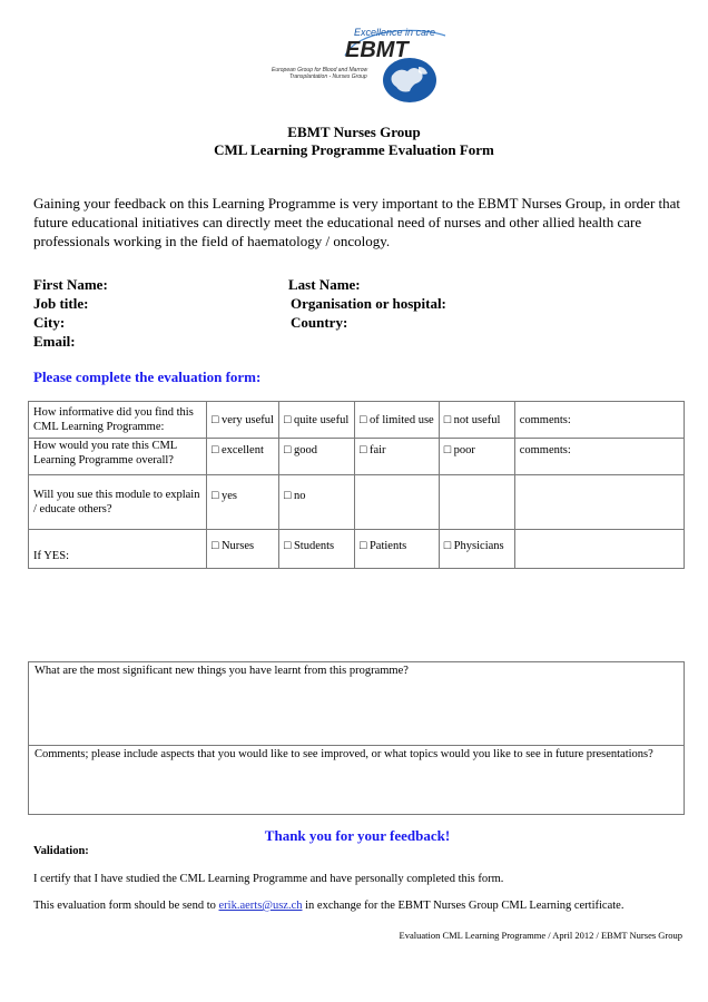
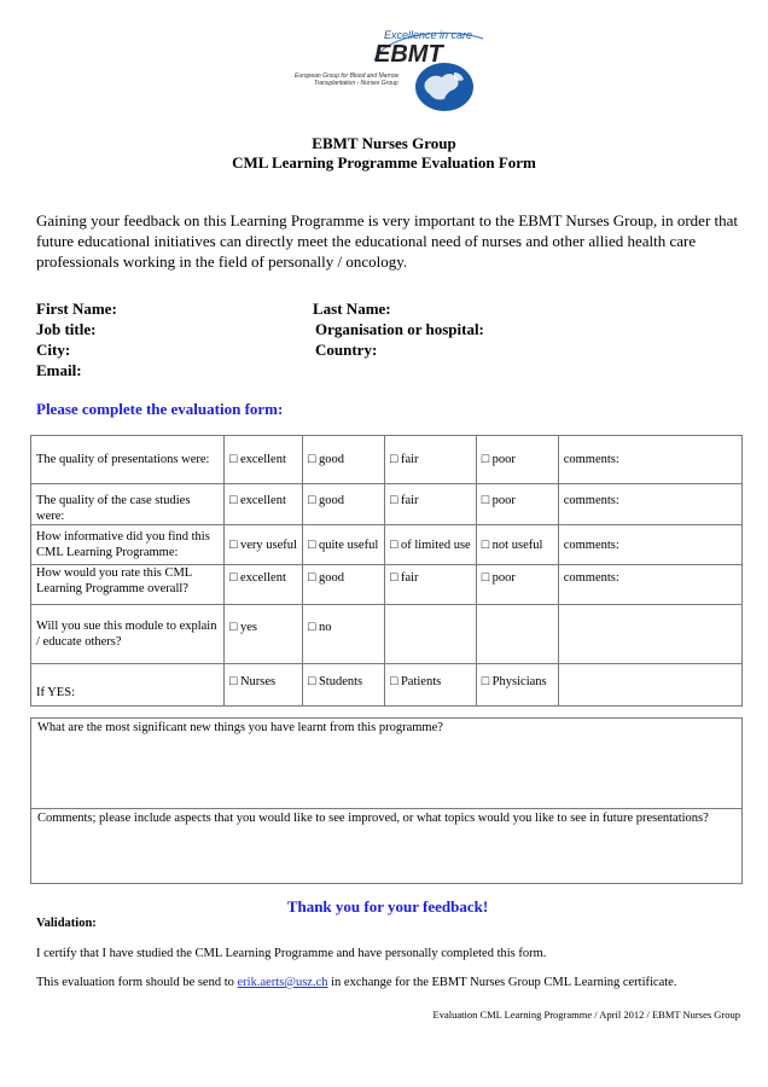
  Excellence in care
  EBMT
  EBMT Nurses Group
  CML Learning Programme Evaluation Form
- Gaining your feedback on this Learning Programme is very important to the EBMT Nurses Group, in order that future educational initiatives can directly meet the educational need of nurses and other allied health care professionals working in the field of haematology / oncology.
+ Gaining your feedback on this Learning Programme is very important to the EBMT Nurses Group, in order that future educational initiatives can directly meet the educational need of nurses and other allied health care professionals working in the field of personally / oncology.
  First Name:
  Last Name:
  Job title:
  Organisation or hospital:
  City:
  Country:
  Email:
  Please complete the evaluation form:
+ The quality of presentations were:	□ excellent	□ good	□ fair	□ poor	comments:
+ The quality of the case studies were:	□ excellent	□ good	□ fair	□ poor	comments:
  How informative did you find this CML Learning Programme:	□ very useful	□ quite useful	□ of limited use	□ not useful	comments:
  How would you rate this CML Learning Programme overall?	□ excellent	□ good	□ fair	□ poor	comments:
  Will you sue this module to explain / educate others?	□ yes	□ no
  If YES:	□ Nurses	□ Students	□ Patients	□ Physicians
  What are the most significant new things you have learnt from this programme?
  Comments; please include aspects that you would like to see improved, or what topics would you like to see in future presentations?
  Thank you for your feedback!
  Validation:
  I certify that I have studied the CML Learning Programme and have personally completed this form.
  This evaluation form should be send to erik.aerts@usz.ch in exchange for the EBMT Nurses Group CML Learning certificate.
  Evaluation CML Learning Programme / April 2012 / EBMT Nurses Group
